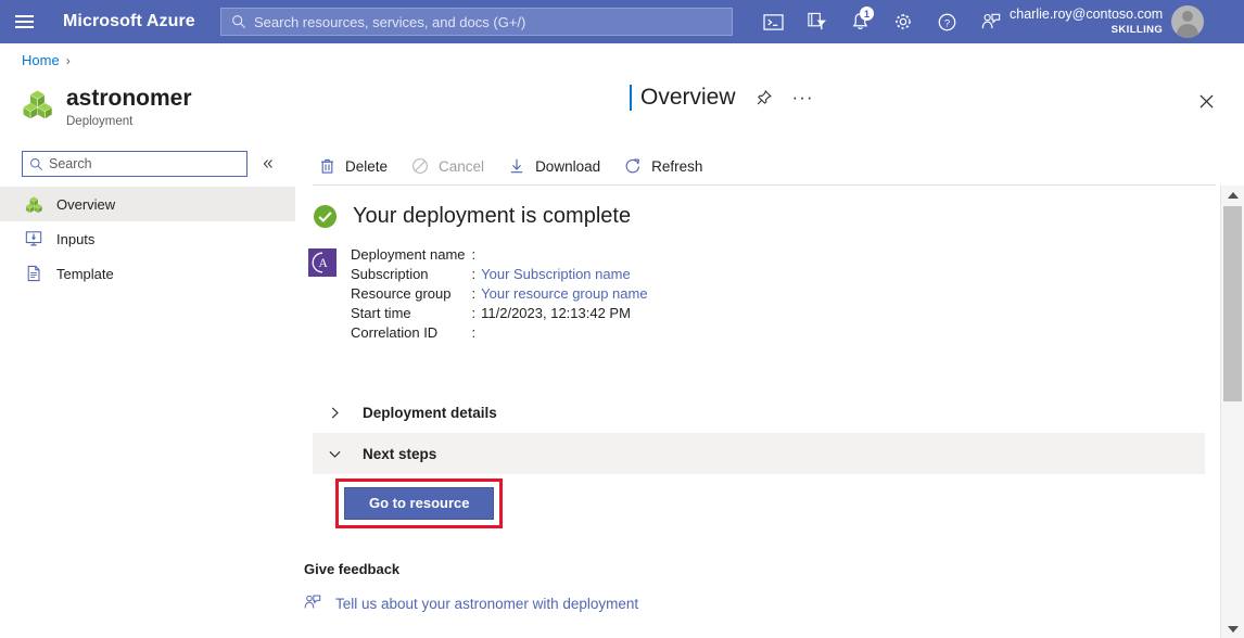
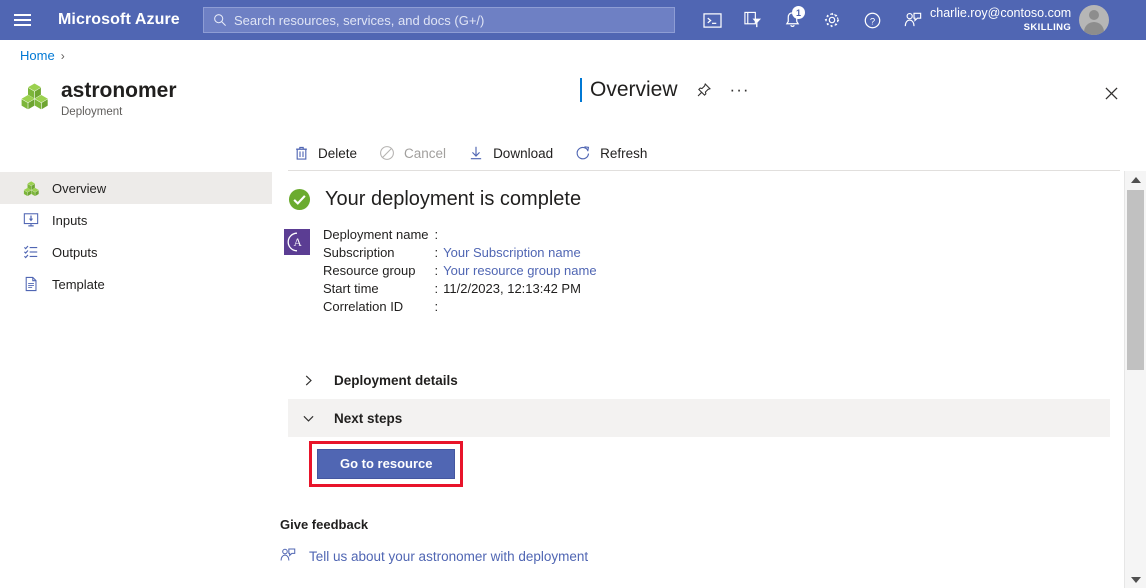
  Microsoft Azure
  Search resources, services, and docs (G+/)
  1
  ?
  charlie.roy@contoso.com
  SKILLING
  Home
  ›
  astronomer
  Deployment
  Overview
  ···
- Search
  Overview
  Inputs
+ Outputs
  Template
  Delete
  Cancel
  Download
  Refresh
  Your deployment is complete
  A
  Deployment name
  :
  Subscription
  :
  Your Subscription name
  Resource group
  :
  Your resource group name
  Start time
  :
  11/2/2023, 12:13:42 PM
  Correlation ID
  :
  Deployment details
  Next steps
  Go to resource
  Give feedback
  Tell us about your astronomer with deployment
